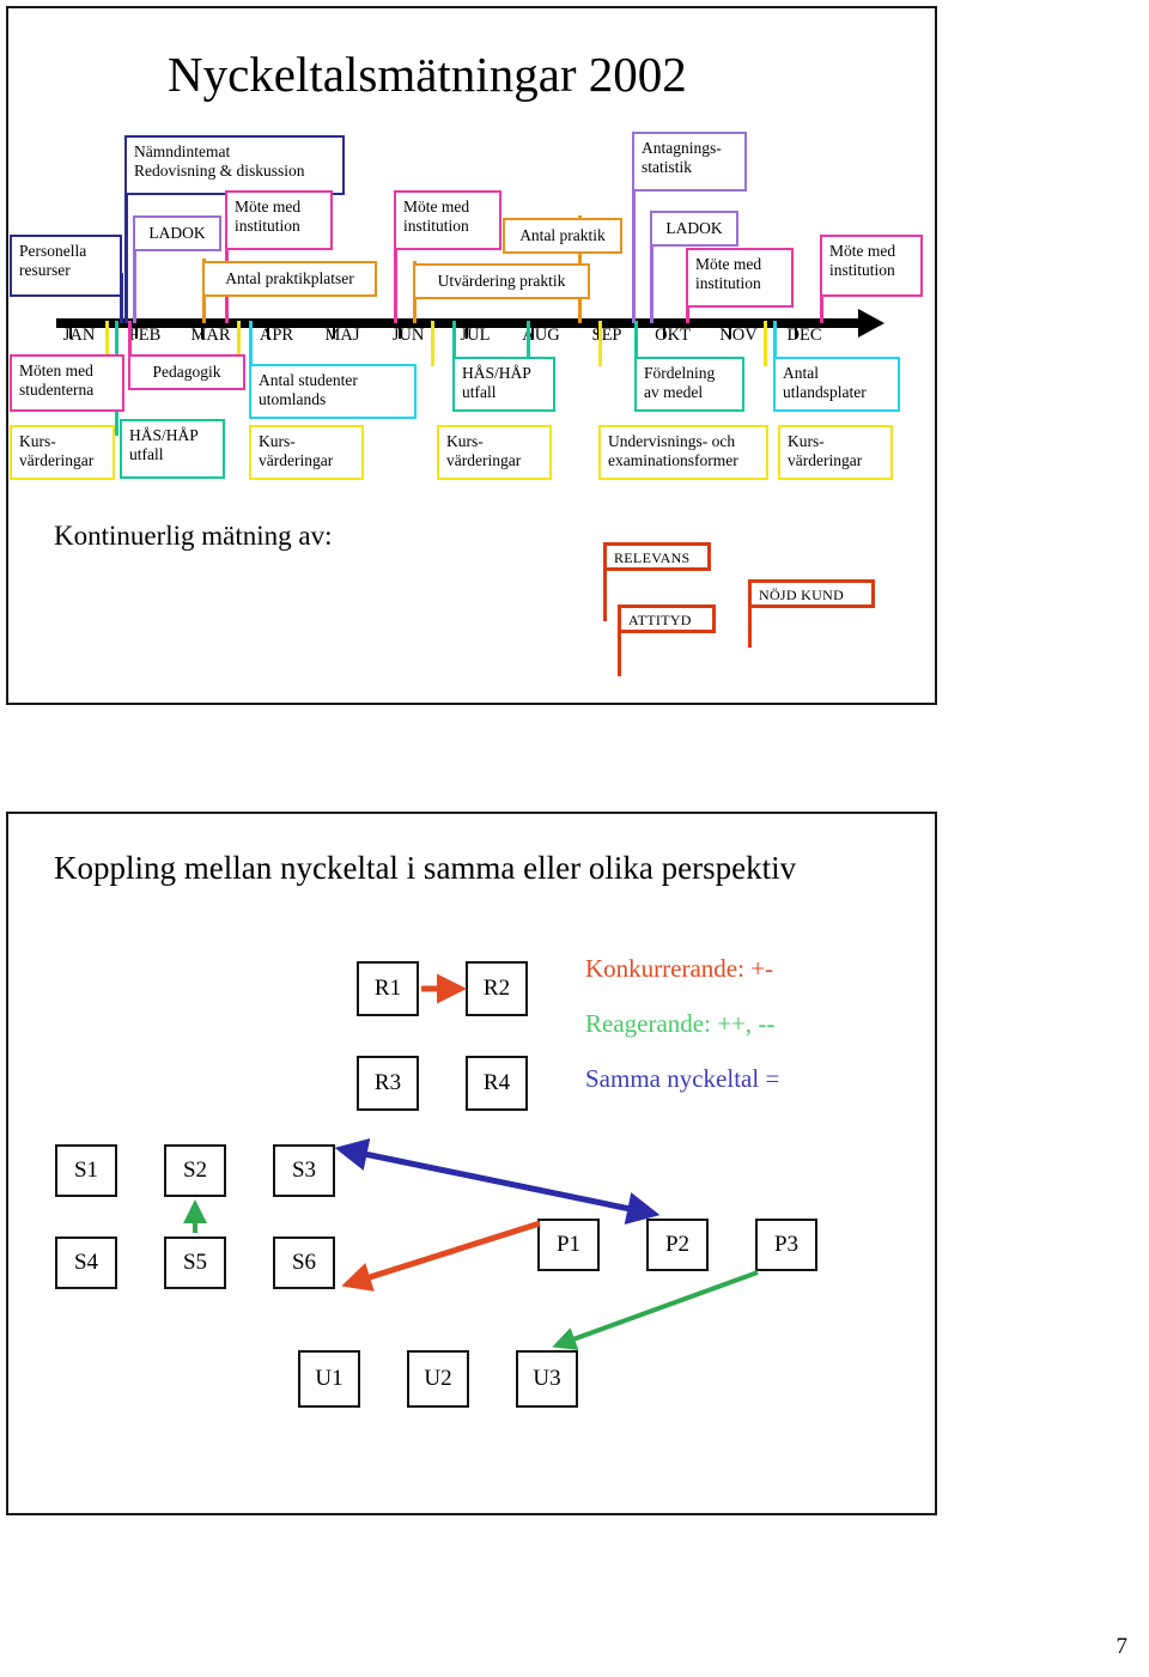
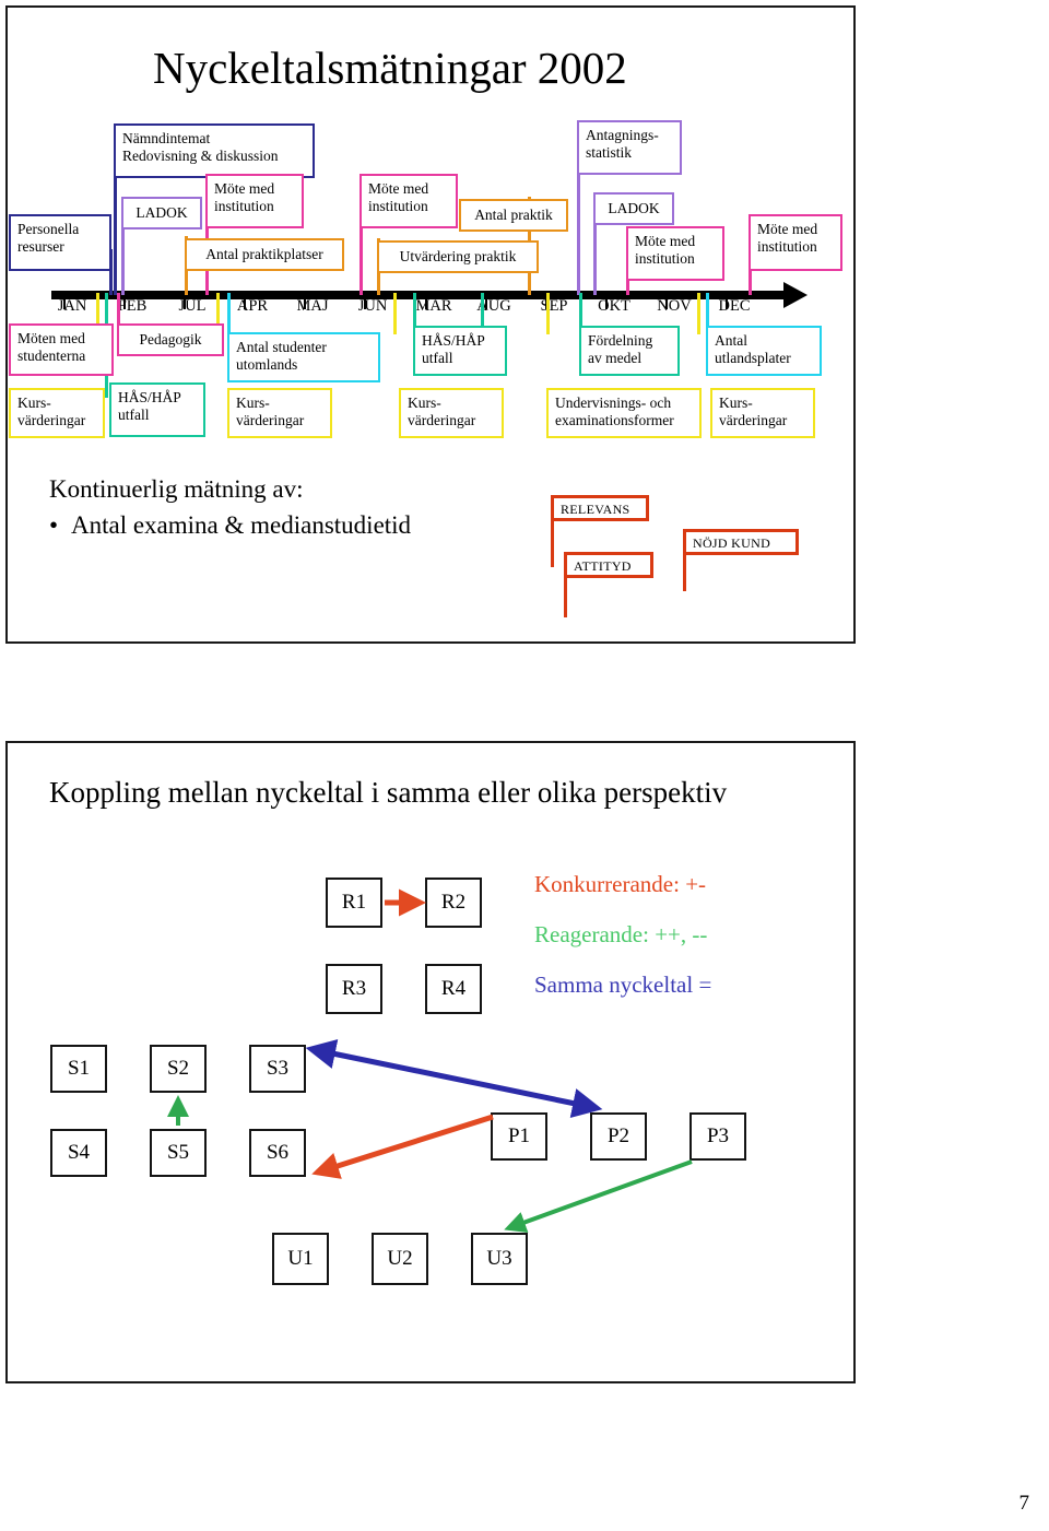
  Nyckeltalsmätningar 2002
  JAN
  FEB
- MAR
+ JUL
  APR
  MAJ
  JUN
- JUL
+ MAR
  SEP
  OKT
  NOV
  DEC
  Personella
  resurser
  Nämndintemat
  Redovisning & diskussion
  LADOK
  Möte med
  institution
  Antal praktikplatser
  Möte med
  institution
  Utvärdering praktik
  Antal praktik
  Antagnings-
  statistik
  LADOK
  Möte med
  institution
  Möte med
  institution
  Möten med
  studenterna
  Pedagogik
  Antal studenter
  utomlands
  HÅS/HÅP
  utfall
  Fördelning
  av medel
  Antal
  utlandsplater
  Kurs-
  värderingar
  HÅS/HÅP
  utfall
  Kurs-
  värderingar
  Kurs-
  värderingar
  Undervisnings- och
  examinationsformer
  Kurs-
  värderingar
  Kontinuerlig mätning av:
+ • Antal examina & medianstudietid
  RELEVANS
  ATTITYD
  NÖJD KUND
  Koppling mellan nyckeltal i samma eller olika perspektiv
  R1
  R2
  R3
  R4
  Konkurrerande: +-
  Reagerande: ++, --
  Samma nyckeltal =
  S1
  S2
  S3
  S4
  S5
  S6
  P1
  P2
  P3
  U1
  U2
  U3
  7
